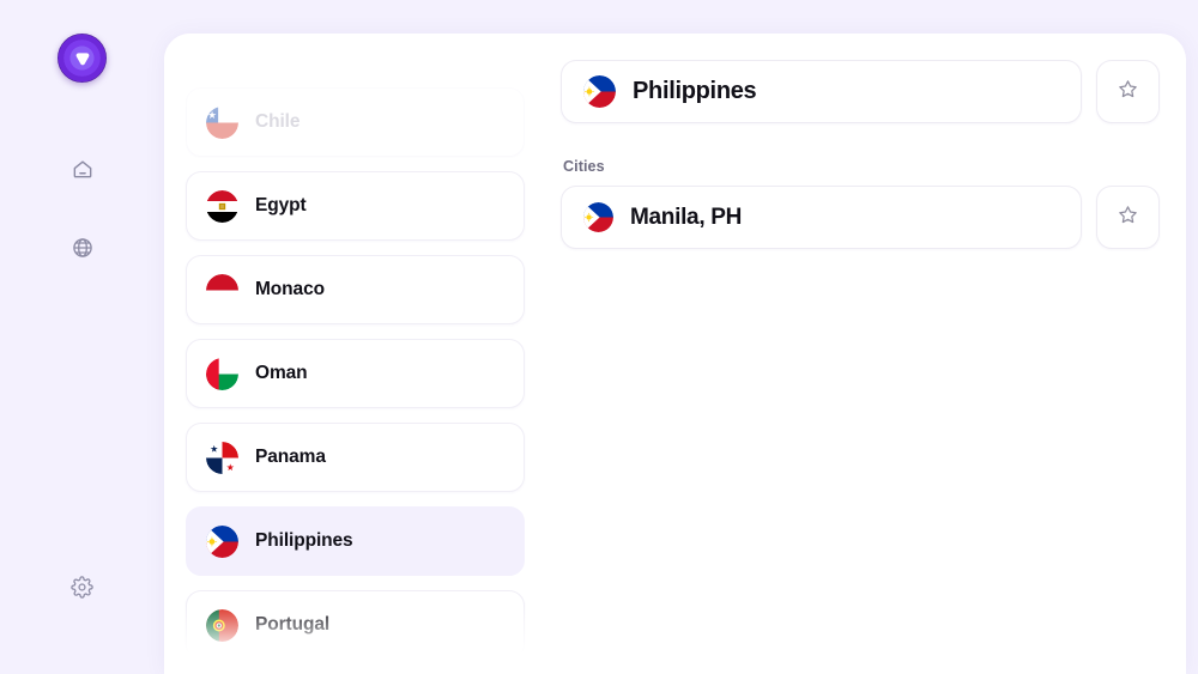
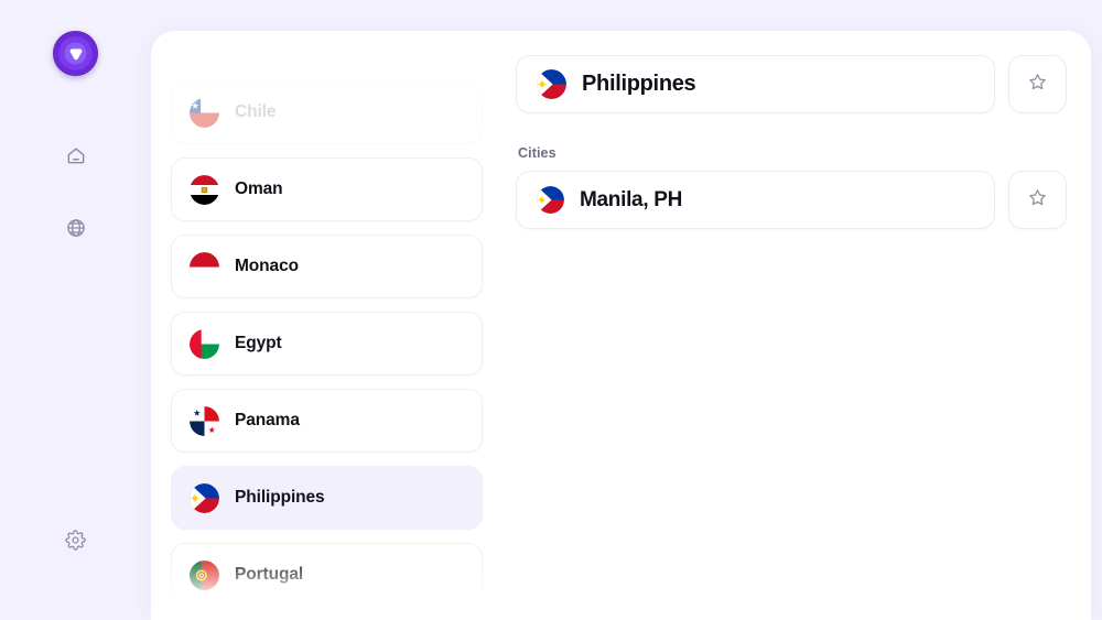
  Chile
- Egypt
+ Oman
  Monaco
- Oman
+ Egypt
  Panama
  Philippines
  Philippines
  Cities
  Manila, PH
